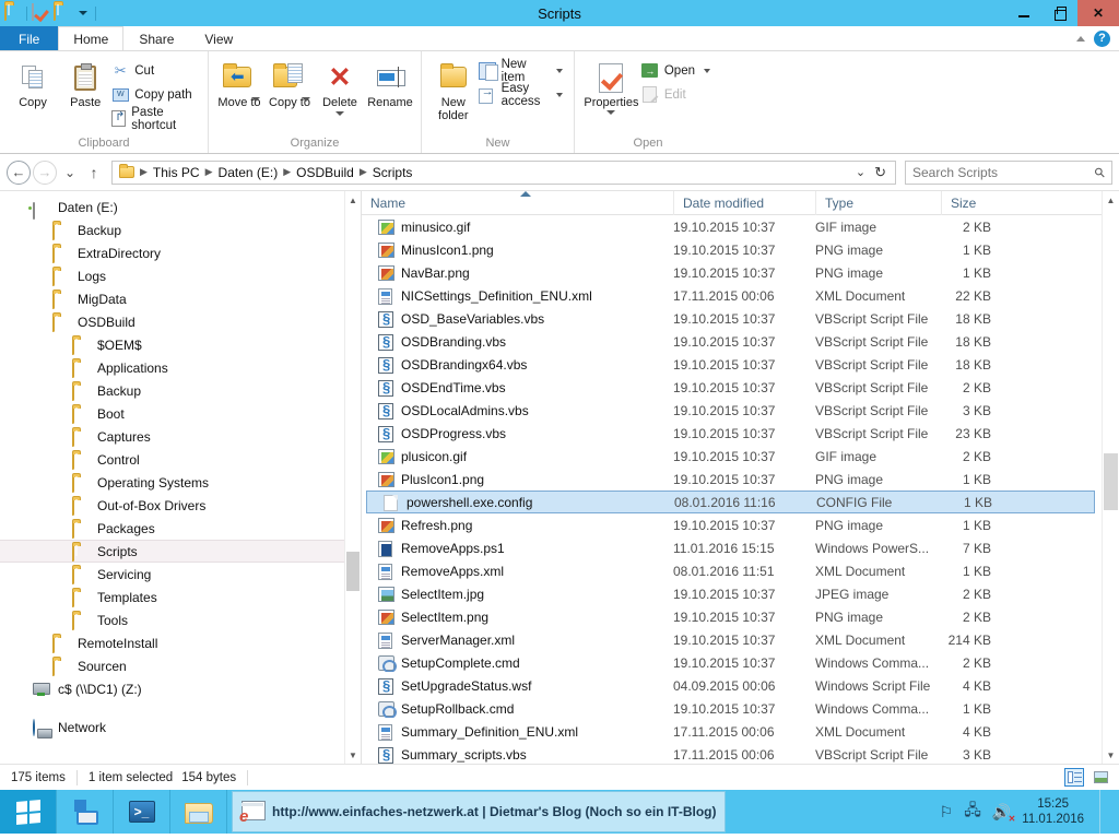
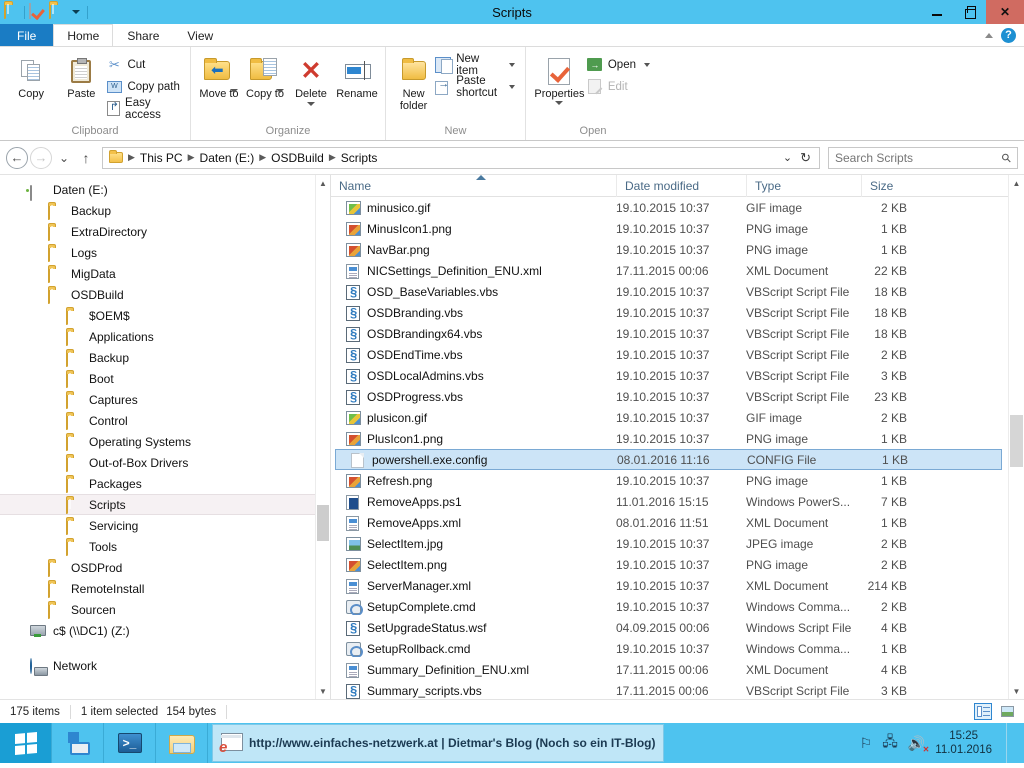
  Scripts
  ✕
  File
  Home
  Share
  View
  ?
  Copy
  Paste
  ✂
  Cut
  Copy path
- Paste shortcut
+ Easy access
  Clipboard
  ⬅
  Move to
  Copy to
  ✕
  Delete
  Rename
  Organize
  New folder
  New item
- Easy access
+ Paste shortcut
  New
  Properties
  →
  Open
  Edit
  Open
  ←
  →
  ⌄
  ↑
  ▶
  This PC
  ▶
  Daten (E:)
  ▶
  OSDBuild
  ▶
  Scripts
  ⌄
  ↻
  Search Scripts
  Daten (E:)
  Backup
  ExtraDirectory
  Logs
  MigData
  OSDBuild
  $OEM$
  Applications
  Backup
  Boot
  Captures
  Control
  Operating Systems
  Out-of-Box Drivers
  Packages
  Scripts
  Servicing
- Templates
  Tools
+ OSDProd
  RemoteInstall
  Sourcen
  c$ (\\DC1) (Z:)
  Network
  ▲
  ▼
  Name
  Date modified
  Type
  Size
  minusico.gif
  19.10.2015 10:37
  GIF image
  2 KB
  MinusIcon1.png
  19.10.2015 10:37
  PNG image
  1 KB
  NavBar.png
  19.10.2015 10:37
  PNG image
  1 KB
  NICSettings_Definition_ENU.xml
  17.11.2015 00:06
  XML Document
  22 KB
  OSD_BaseVariables.vbs
  19.10.2015 10:37
  VBScript Script File
  18 KB
  OSDBranding.vbs
  19.10.2015 10:37
  VBScript Script File
  18 KB
  OSDBrandingx64.vbs
  19.10.2015 10:37
  VBScript Script File
  18 KB
  OSDEndTime.vbs
  19.10.2015 10:37
  VBScript Script File
  2 KB
  OSDLocalAdmins.vbs
  19.10.2015 10:37
  VBScript Script File
  3 KB
  OSDProgress.vbs
  19.10.2015 10:37
  VBScript Script File
  23 KB
  plusicon.gif
  19.10.2015 10:37
  GIF image
  2 KB
  PlusIcon1.png
  19.10.2015 10:37
  PNG image
  1 KB
  powershell.exe.config
  08.01.2016 11:16
  CONFIG File
  1 KB
  Refresh.png
  19.10.2015 10:37
  PNG image
  1 KB
  RemoveApps.ps1
  11.01.2016 15:15
  Windows PowerS...
  7 KB
  RemoveApps.xml
  08.01.2016 11:51
  XML Document
  1 KB
  SelectItem.jpg
  19.10.2015 10:37
  JPEG image
  2 KB
  SelectItem.png
  19.10.2015 10:37
  PNG image
  2 KB
  ServerManager.xml
  19.10.2015 10:37
  XML Document
  214 KB
  SetupComplete.cmd
  19.10.2015 10:37
  Windows Comma...
  2 KB
  SetUpgradeStatus.wsf
  04.09.2015 00:06
  Windows Script File
  4 KB
  SetupRollback.cmd
  19.10.2015 10:37
  Windows Comma...
  1 KB
  Summary_Definition_ENU.xml
  17.11.2015 00:06
  XML Document
  4 KB
  Summary_scripts.vbs
  17.11.2015 00:06
  VBScript Script File
  3 KB
  ▲
  ▼
  175 items
  1 item selected
  154 bytes
  >_
  e
  http://www.einfaches-netzwerk.at | Dietmar's Blog (Noch so ein IT-Blog)
  ⚐
  🖧
  🔊
  15:25
  11.01.2016
